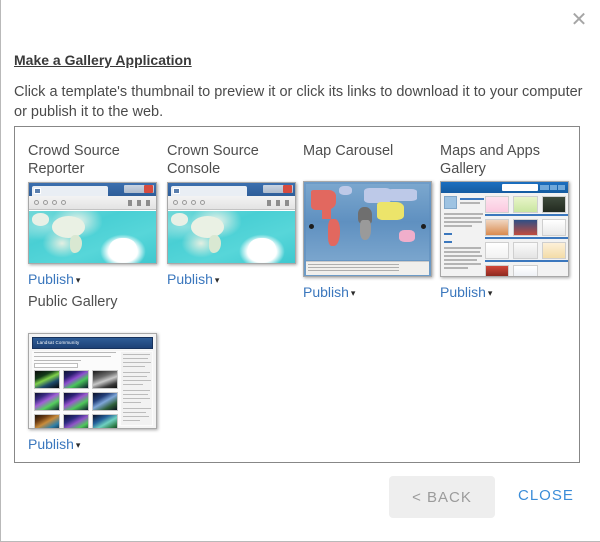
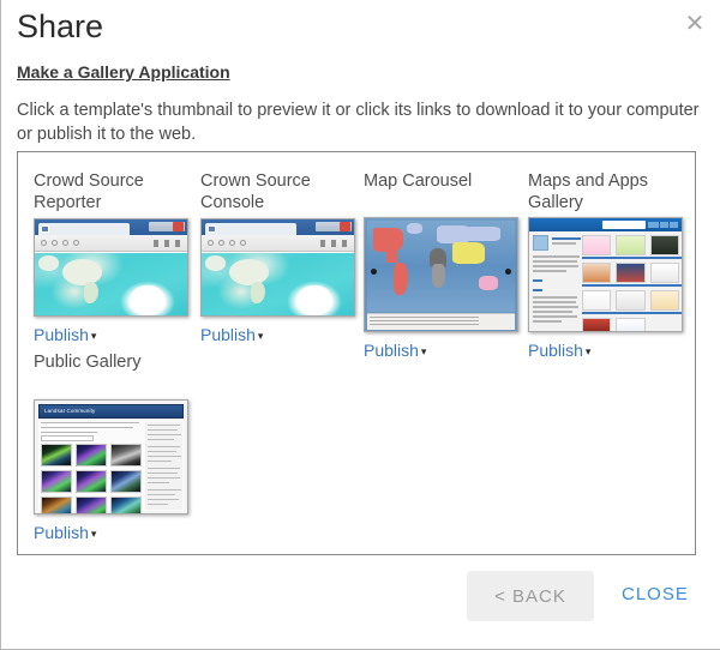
+ Share
  ✕
  Make a Gallery Application
  Click a template's thumbnail to preview it or click its links to download it to your computer or publish it to the web.
  Crowd Source Reporter
  Publish ▾
  Crown Source Console
  Publish ▾
  Map Carousel
  Publish ▾
  Maps and Apps Gallery
  Publish ▾
  Public Gallery
  Publish ▾
  < BACK
  CLOSE
